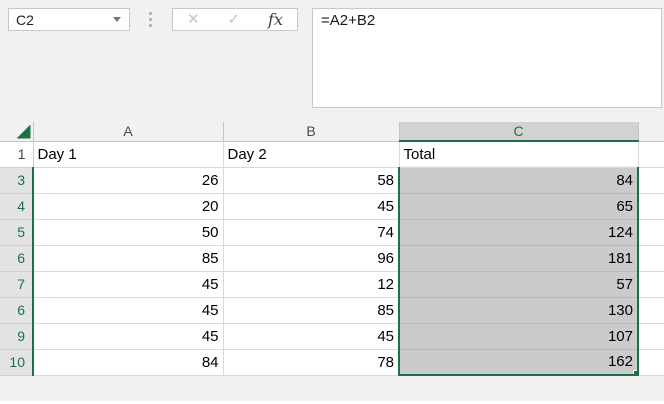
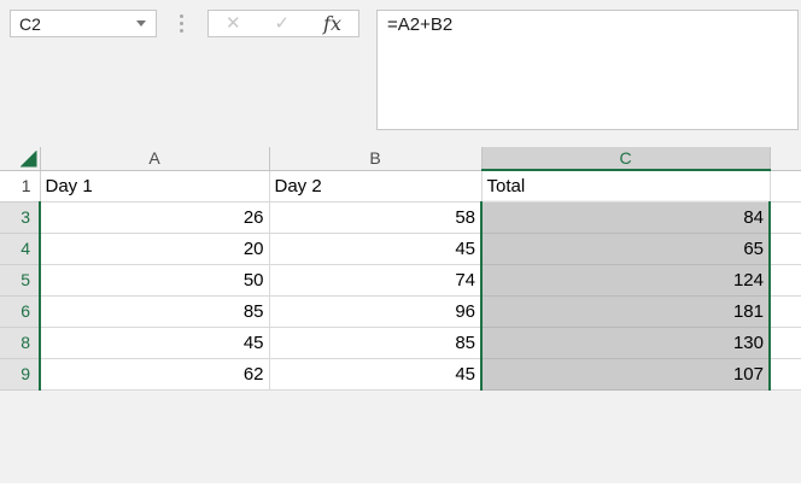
  C2
  ✕
  ✓
  fx
  =A2+B2
  	A	B	C
  1	Day 1	Day 2	Total
  3	26	58	84
  4	20	45	65
  5	50	74	124
  6	85	96	181
- 7	45	12	57
- 6	45	85	130
+ 8	45	85	130
- 9	45	45	107
+ 9	62	45	107
- 10	84	78	162
